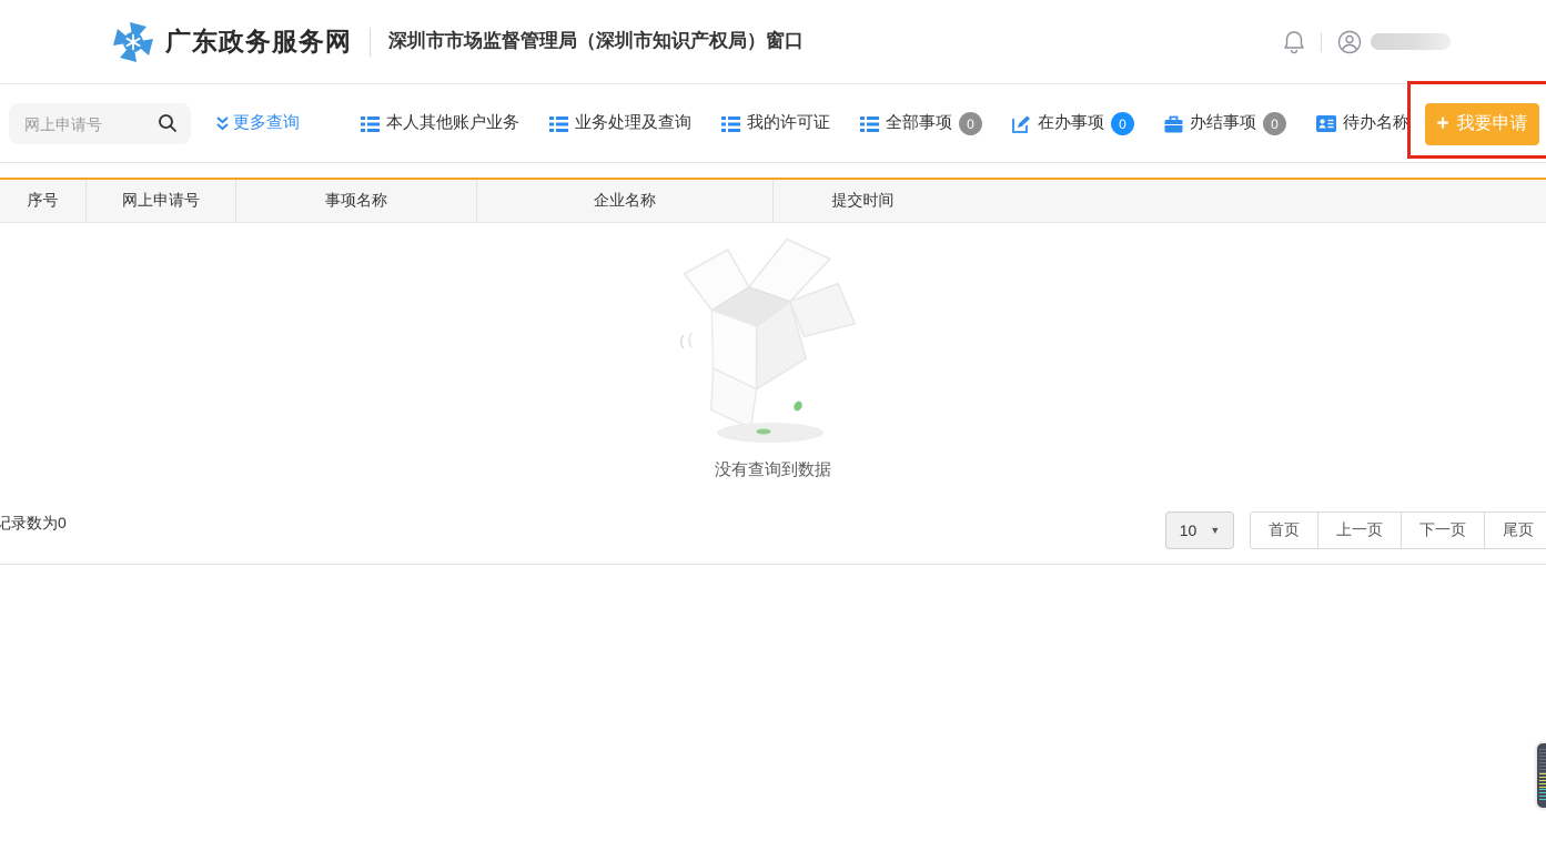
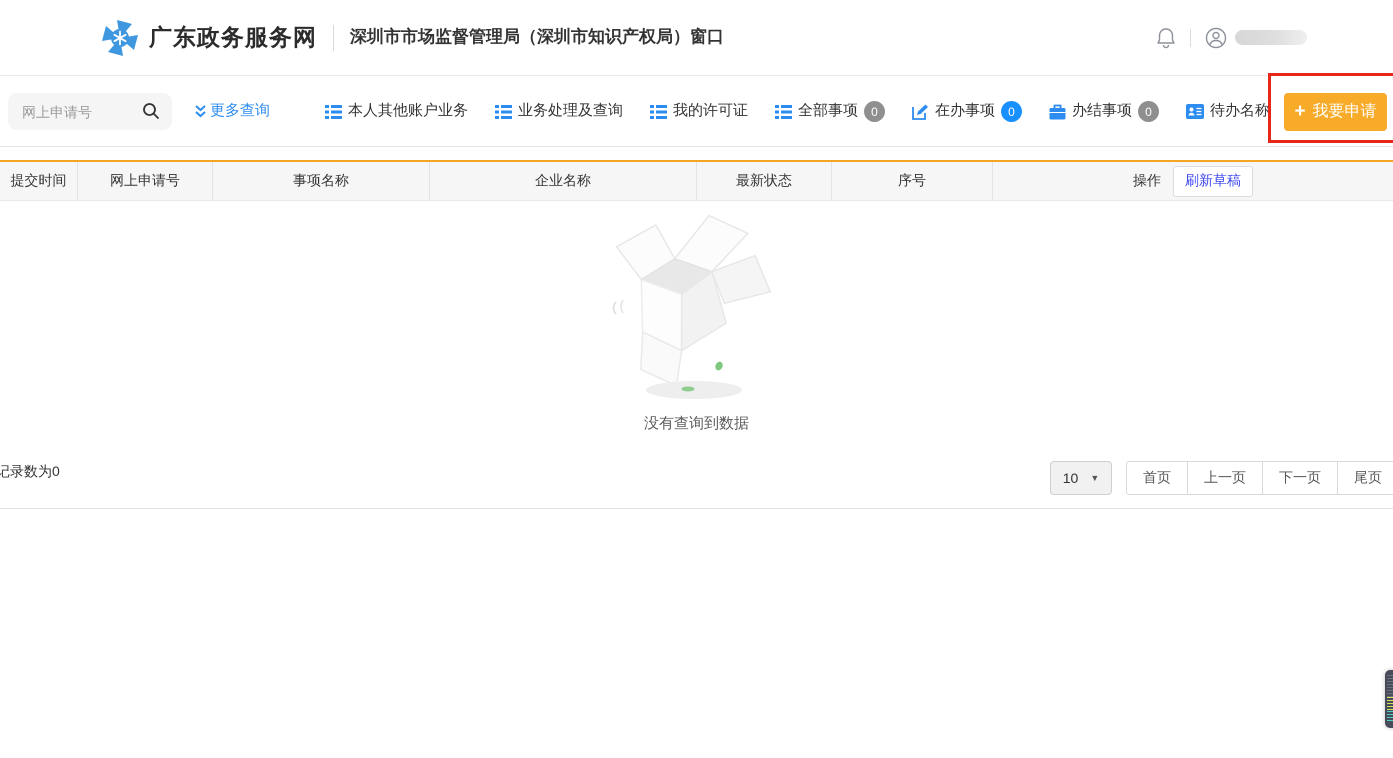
  广东政务服务网
  深圳市市场监督管理局（深圳市知识产权局）窗口
  网上申请号
  更多查询
  本人其他账户业务
  业务处理及查询
  我的许可证
  全部事项
  0
  在办事项
  0
  办结事项
  0
  待办名称
  +
  我要申请
- 序号
+ 提交时间
  网上申请号
  事项名称
  企业名称
+ 最新状态
- 提交时间
+ 序号
+ 操作
+ 刷新草稿
  没有查询到数据
  记录数为0
  10
  ▼
  首页
  上一页
  下一页
  尾页
